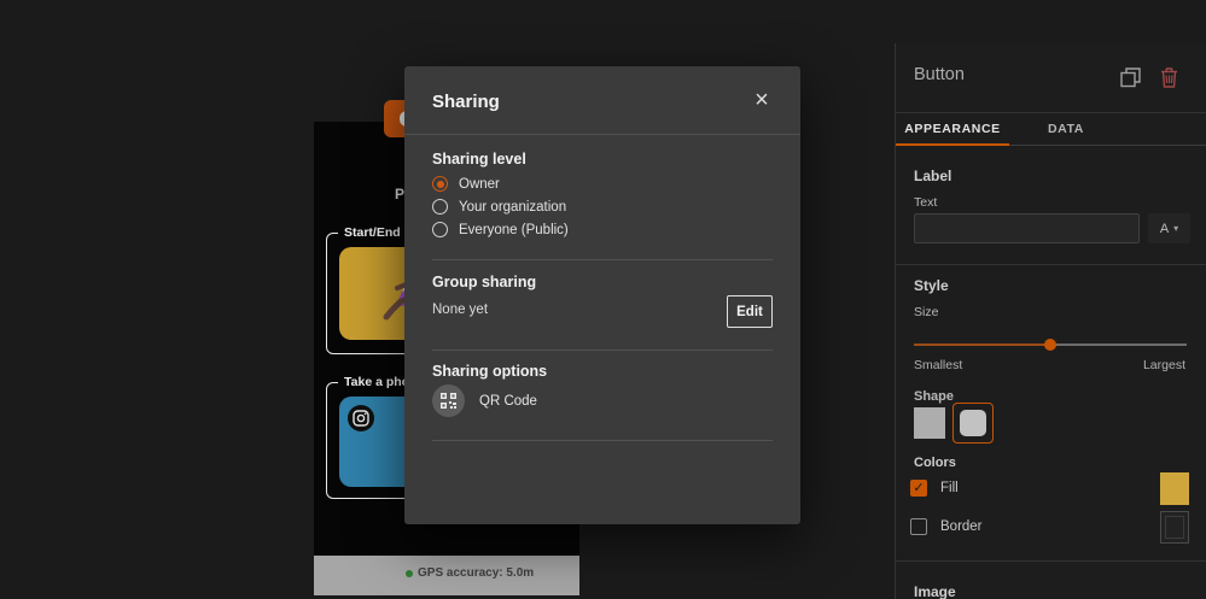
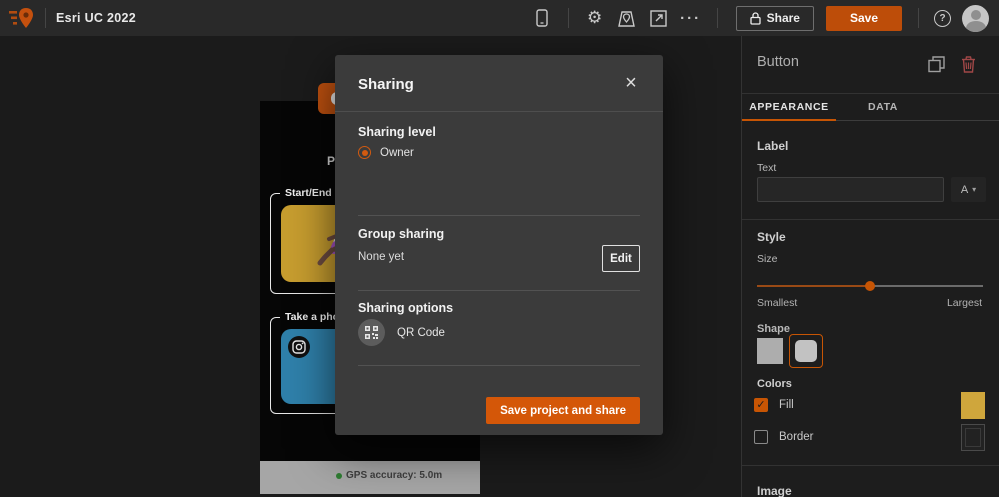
  Start/End
  Take a ph
  P
  GPS accuracy: 5.0m
  Button
  APPEARANCE
  DATA
  Label
  Text
  A
  ▾
  Style
  Size
  Smallest
  Largest
  Shape
  Colors
  ✓
  Fill
  Border
  Image
  Sharing
  ×
  Sharing level
  Owner
- Your organization
- Everyone (Public)
  Group sharing
  None yet
  Edit
  Sharing options
  QR Code
+ Save project and share
+ Esri UC 2022
+ ⚙
+ ···
+ Share
+ Save
+ ?
